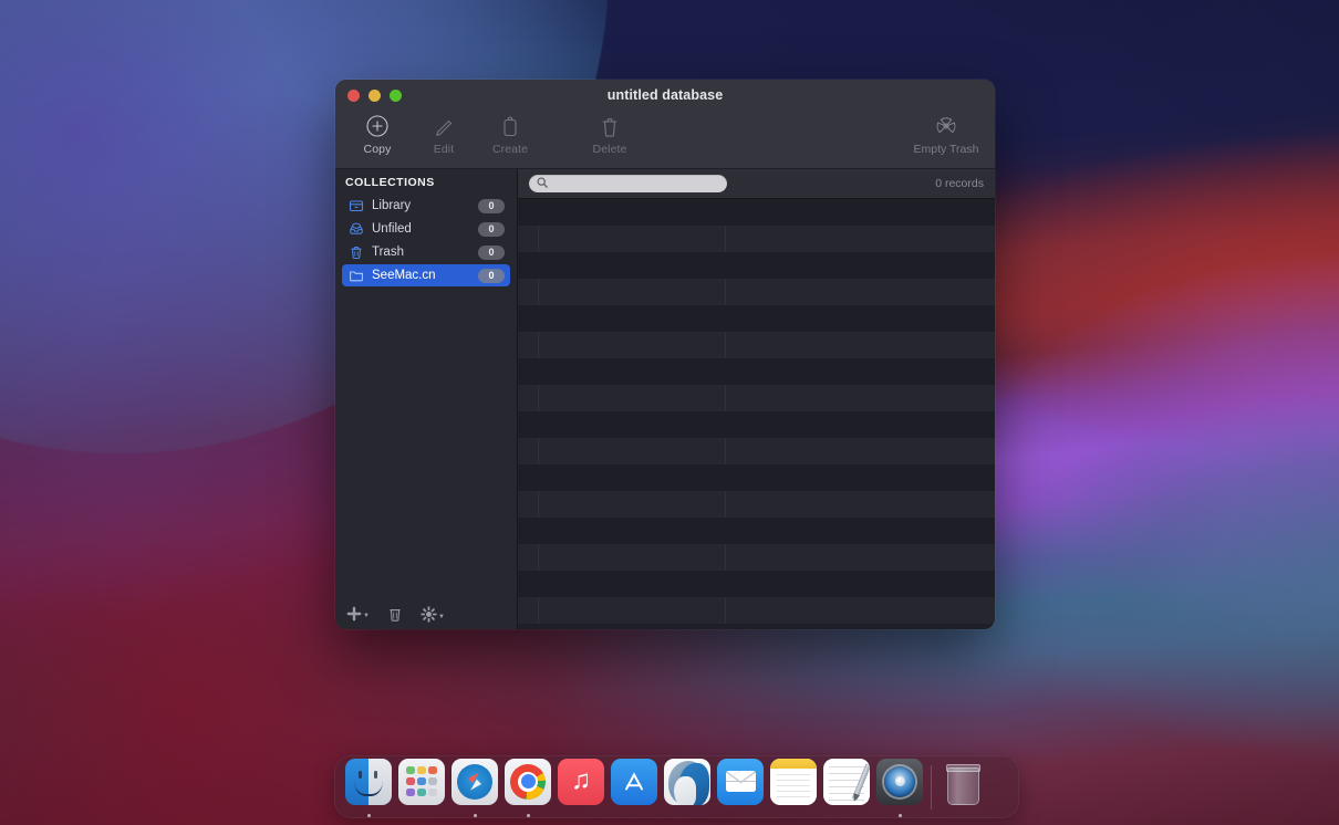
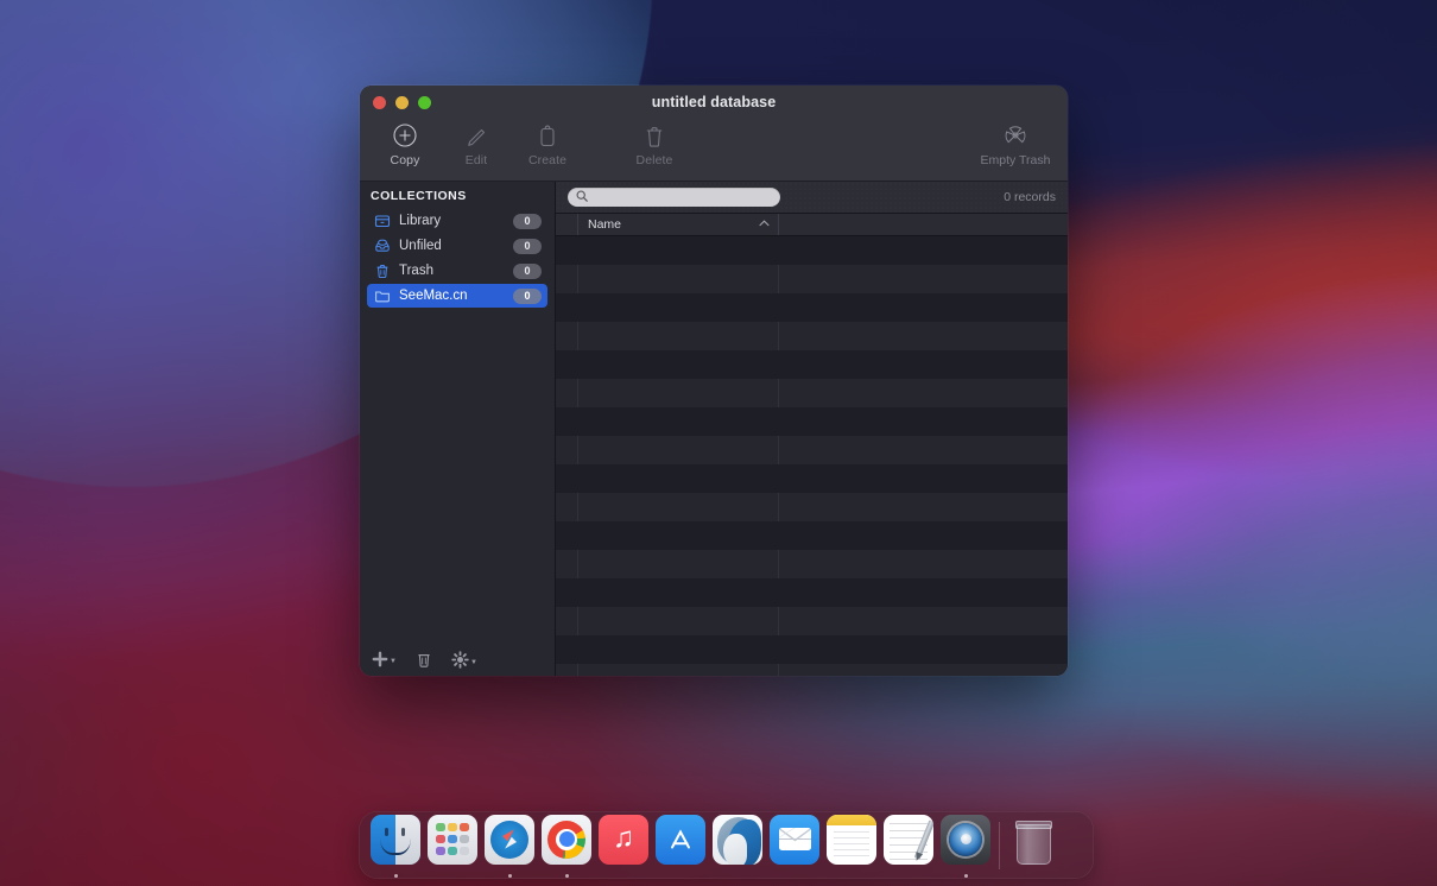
  untitled database
  Copy
  Edit
  Create
  Delete
  Empty Trash
  COLLECTIONS
  Library
  0
  Unfiled
  0
  Trash
  0
  SeeMac.cn
  0
  0 records
+ Name
  ♫
